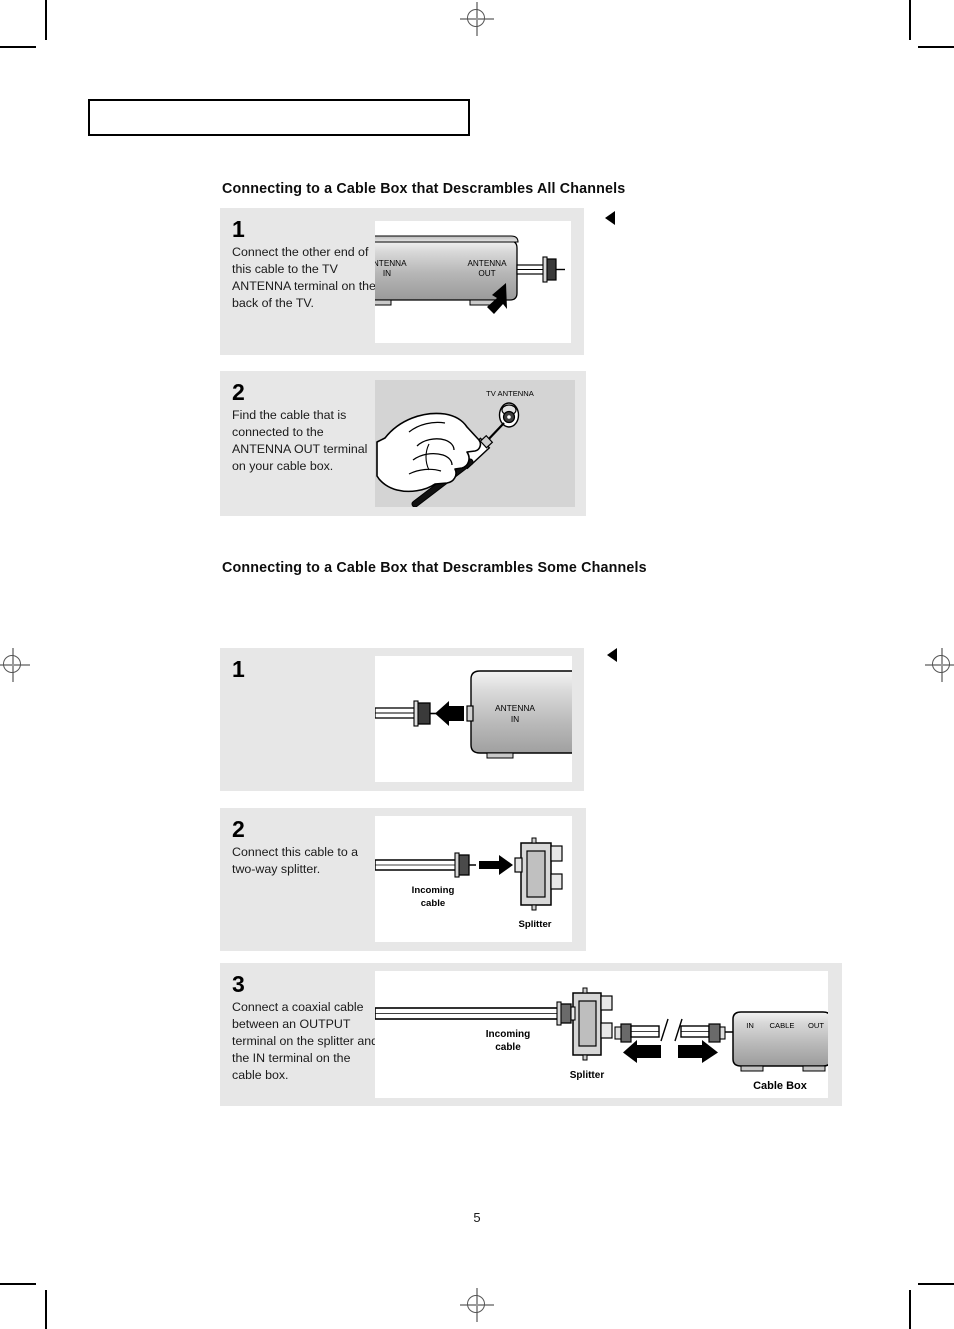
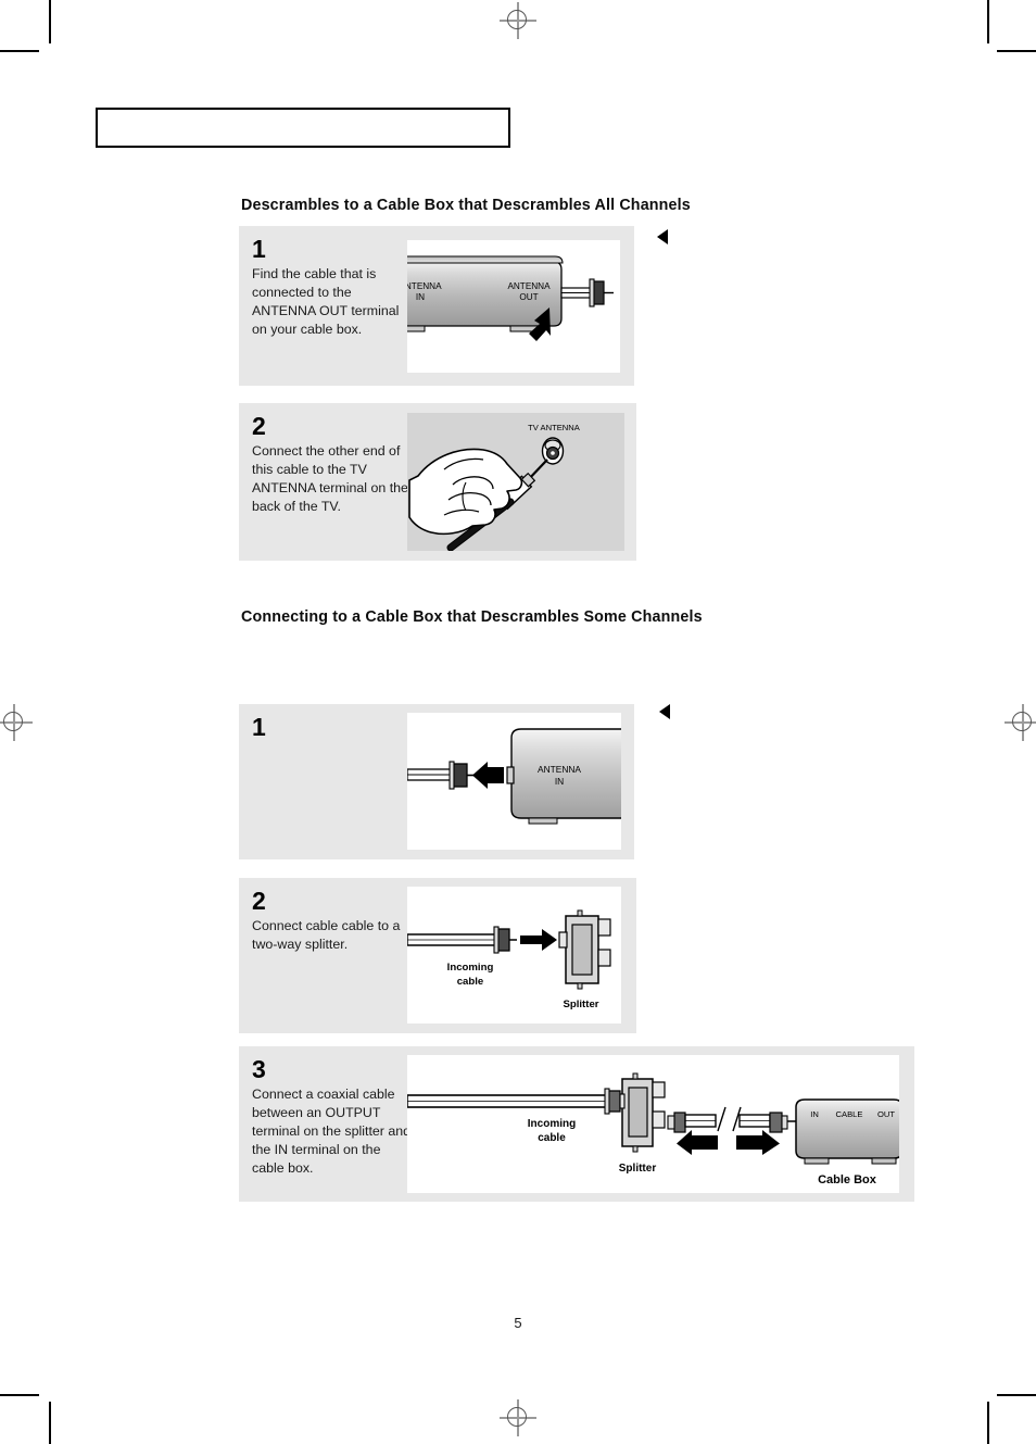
- Connecting to a Cable Box that Descrambles All Channels
+ Descrambles to a Cable Box that Descrambles All Channels
  1
- Connect the other end of this cable to the TV ANTENNA terminal on the back of the TV.
+ Find the cable that is connected to the ANTENNA OUT terminal on your cable box.
  NTENNA
  IN
  ANTENNA
  OUT
  2
- Find the cable that is connected to the ANTENNA OUT terminal on your cable box.
+ Connect the other end of this cable to the TV ANTENNA terminal on the back of the TV.
  TV ANTENNA
  Connecting to a Cable Box that Descrambles Some Channels
  1
  ANTENNA
  IN
  2
- Connect this cable to a two-way splitter.
+ Connect cable cable to a two-way splitter.
  Incoming
  cable
  Splitter
  3
  Connect a coaxial cable between an OUTPUT terminal on the splitter an the IN terminal on the cable box.
  IN
  CABLE
  OUT
  Incoming
  cable
  Splitter
  Cable Box
  5
